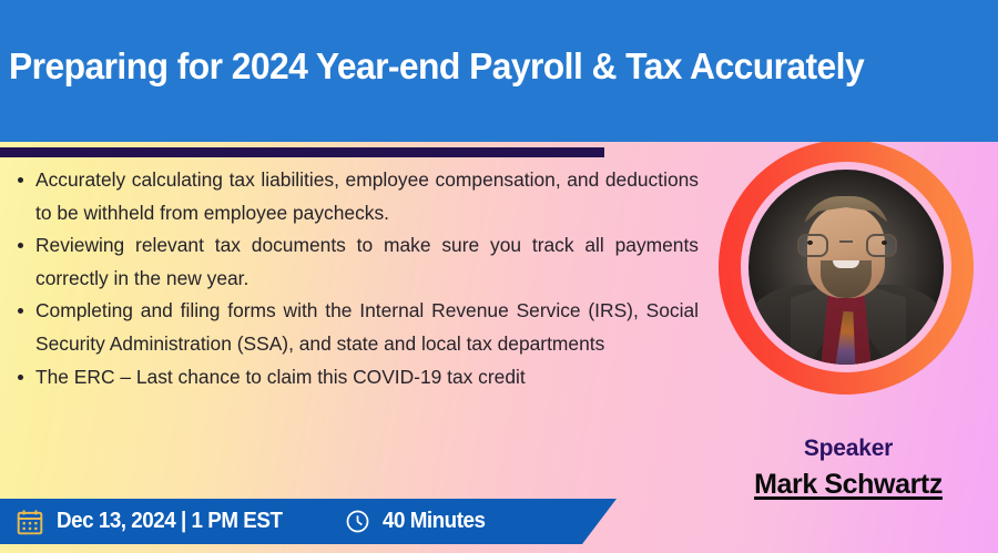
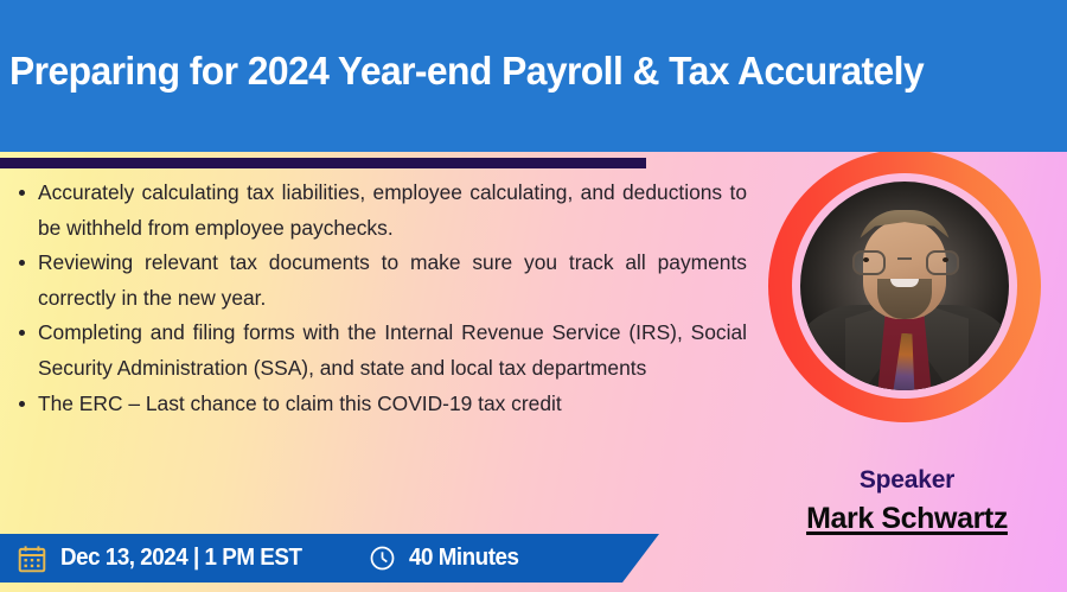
  Preparing for 2024 Year-end Payroll & Tax Accurately
- Accurately calculating tax liabilities, employee compensation, and deductions to be withheld from employee paychecks.
+ Accurately calculating tax liabilities, employee calculating, and deductions to be withheld from employee paychecks.
  Reviewing relevant tax documents to make sure you track all payments correctly in the new year.
  Completing and filing forms with the Internal Revenue Service (IRS), Social Security Administration (SSA), and state and local tax departments
  The ERC – Last chance to claim this COVID-19 tax credit
  Speaker
  Mark Schwartz
  Dec 13, 2024 | 1 PM EST
  40 Minutes
